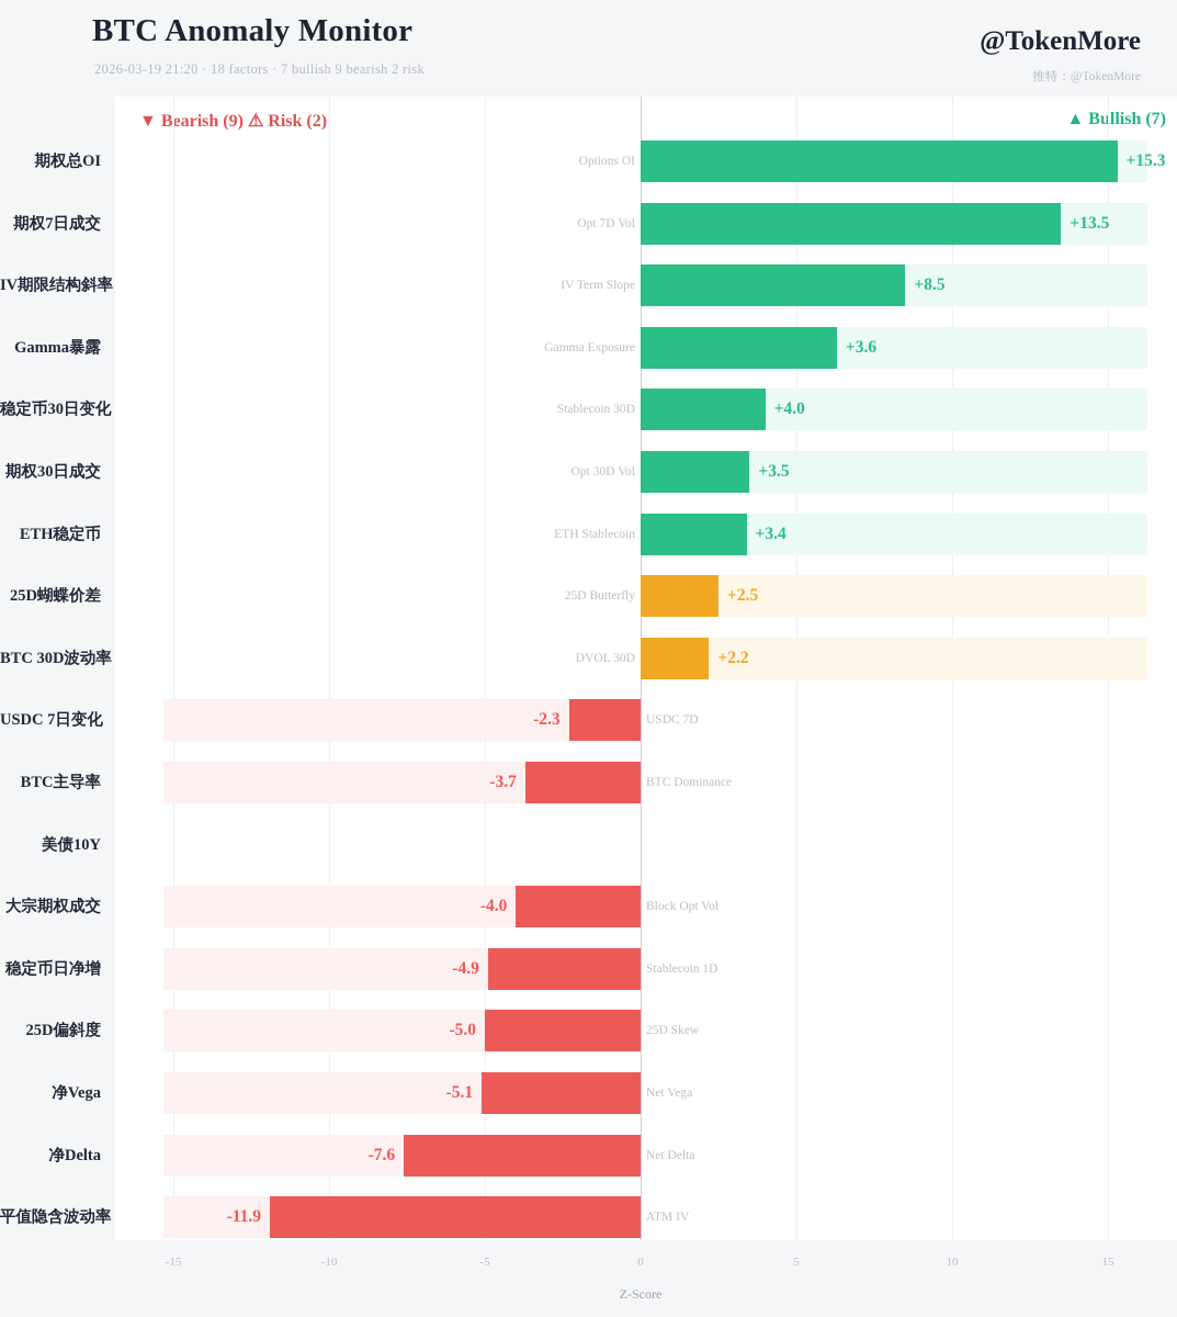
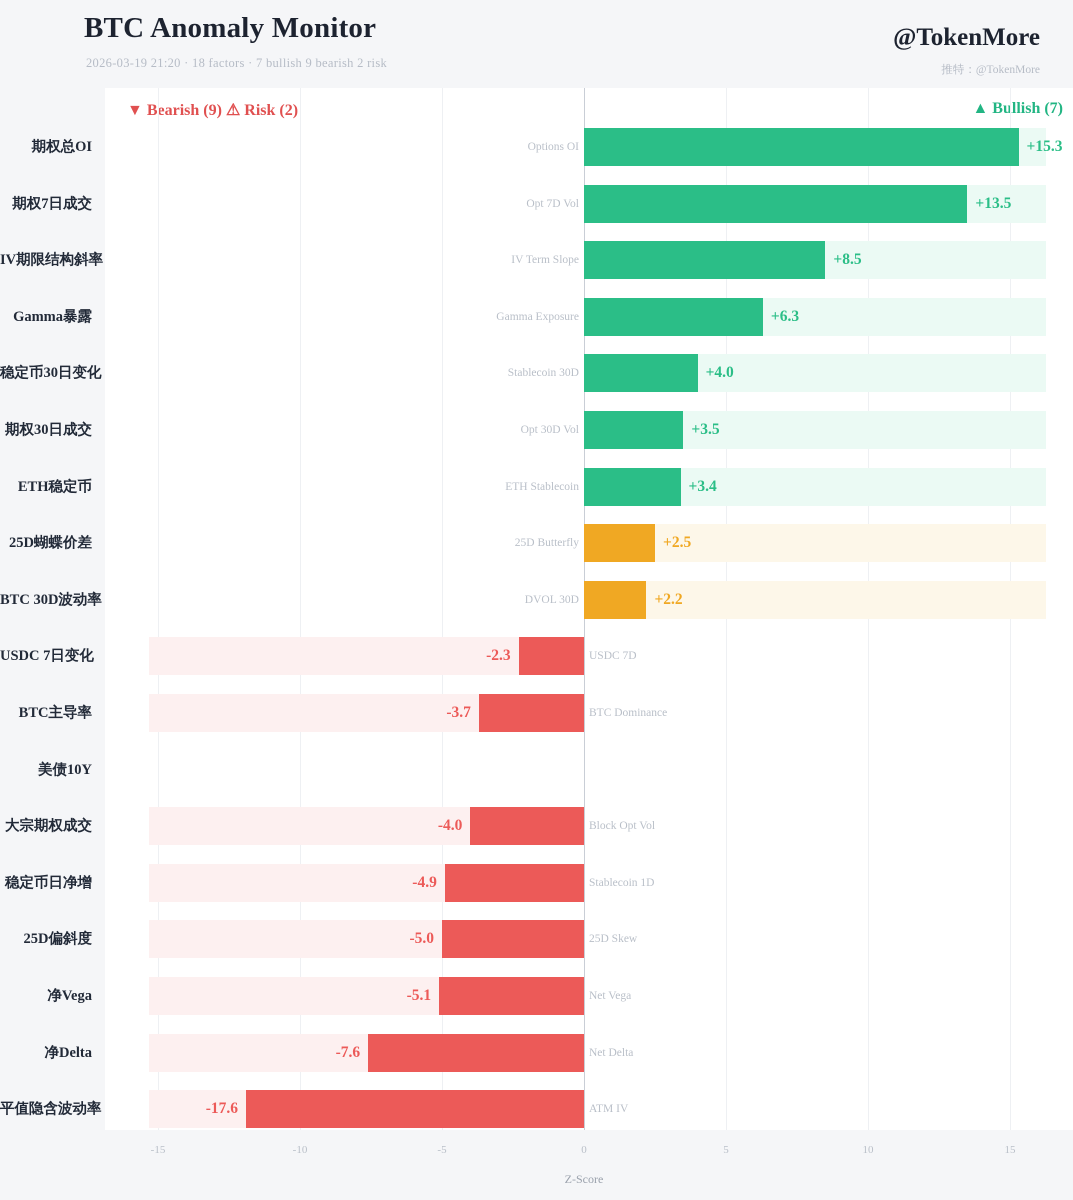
  BTC Anomaly Monitor
  2026-03-19 21:20 · 18 factors · 7 bullish 9 bearish 2 risk
  @TokenMore
  推特：@TokenMore
  ▼ Bearish (9) ⚠ Risk (2)
  ▲ Bullish (7)
  +15.3
  Options OI
  +13.5
  Opt 7D Vol
  +8.5
  IV Term Slope
- +3.6
+ +6.3
  Gamma Exposure
  +4.0
  Stablecoin 30D
  +3.5
  Opt 30D Vol
  +3.4
  ETH Stablecoin
  +2.5
  25D Butterfly
  +2.2
  DVOL 30D
  -2.3
  USDC 7D
  -3.7
  BTC Dominance
  -4.0
  Block Opt Vol
  -4.9
  Stablecoin 1D
  -5.0
  25D Skew
  -5.1
  Net Vega
  -7.6
  Net Delta
- -11.9
+ -17.6
  ATM IV
  Z-Score
  -15
  -10
  -5
  0
  5
  10
  15
  期权总OI
  期权7日成交
  IV期限结构斜率
  Gamma暴露
  稳定币30日变化
  期权30日成交
  ETH稳定币
  25D蝴蝶价差
  BTC 30D波动率
  USDC 7日变化
  BTC主导率
  美债10Y
  大宗期权成交
  稳定币日净增
  25D偏斜度
  净Vega
  净Delta
  平值隐含波动率
